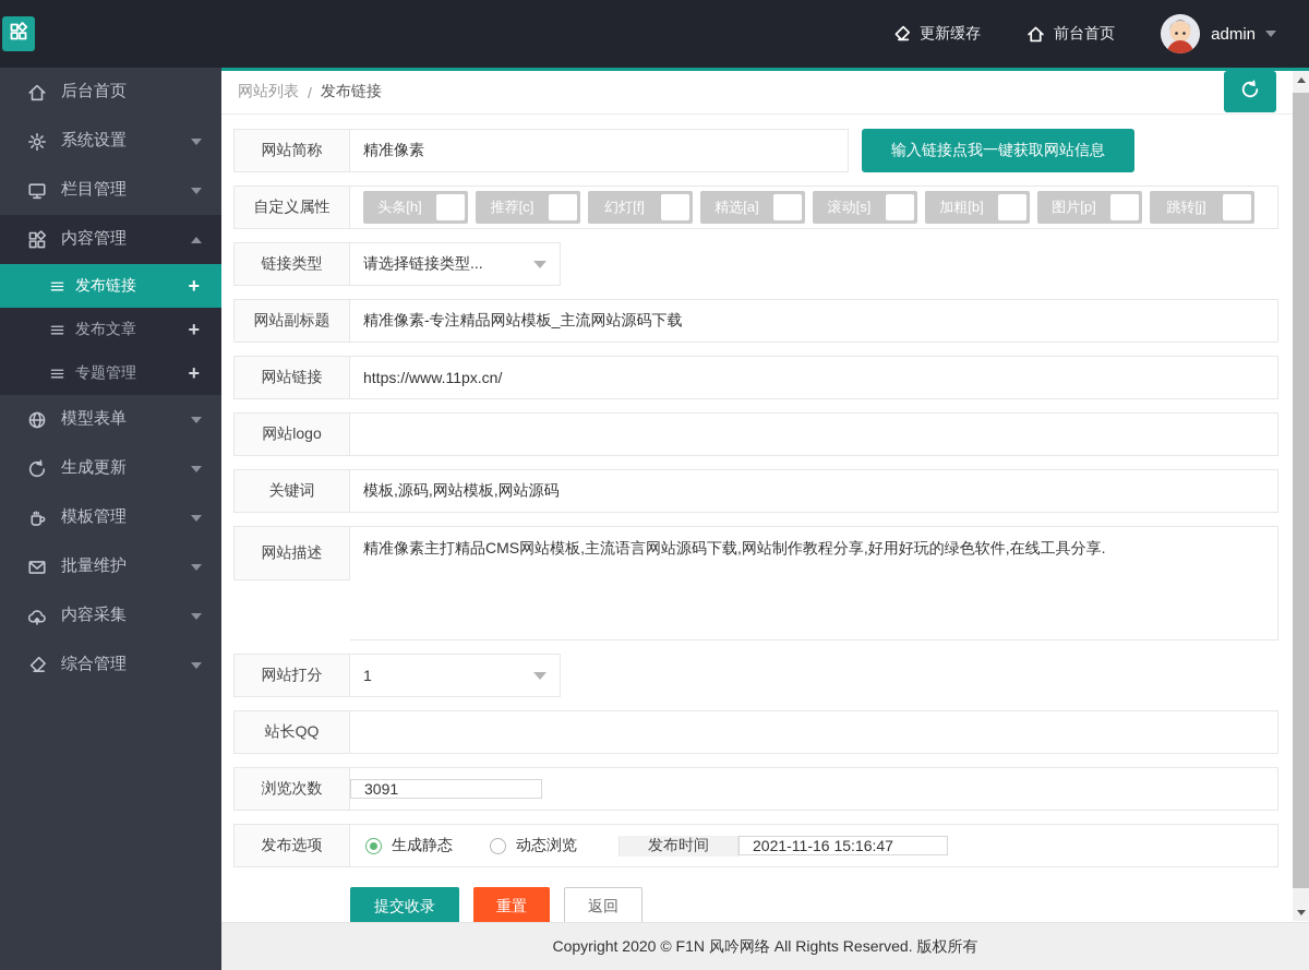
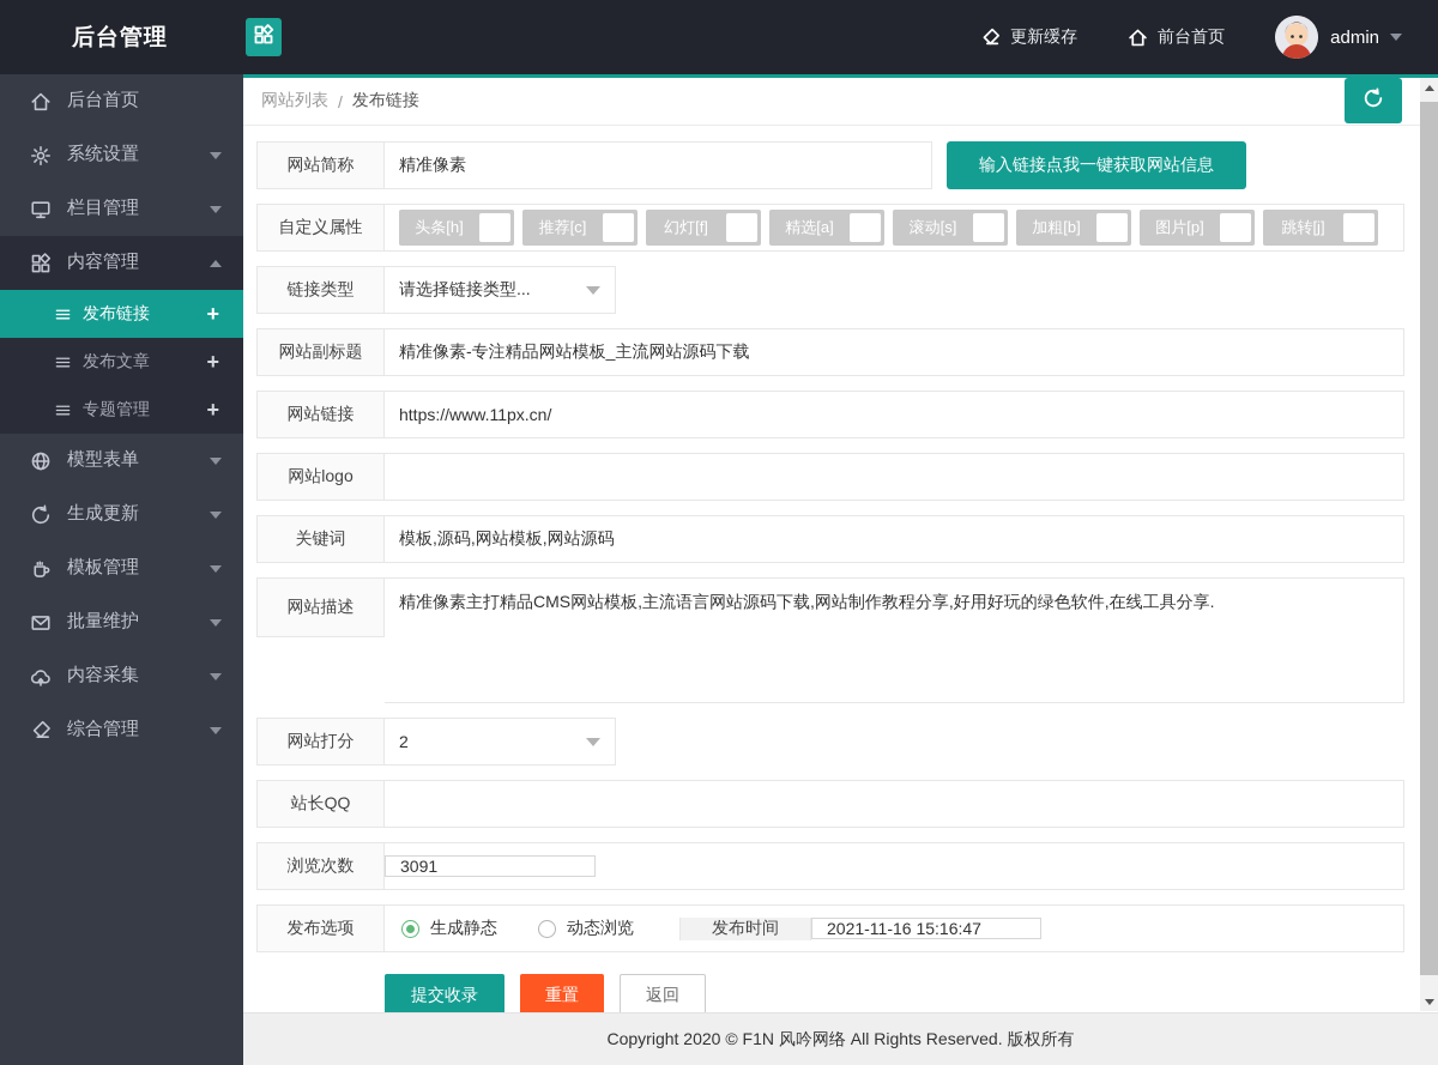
+ 后台管理
  更新缓存
  前台首页
  admin
  后台首页
  系统设置
  栏目管理
  内容管理
  发布链接
  +
  发布文章
  +
  专题管理
  +
  模型表单
  生成更新
  模板管理
  批量维护
  内容采集
  综合管理
  网站列表
  /
  发布链接
  网站简称
  精准像素
  输入链接点我一键获取网站信息
  自定义属性
  头条[h]
  推荐[c]
  幻灯[f]
  精选[a]
  滚动[s]
  加粗[b]
  图片[p]
  跳转[j]
  链接类型
  请选择链接类型...
  网站副标题
  精准像素-专注精品网站模板_主流网站源码下载
  网站链接
  https://www.11px.cn/
  网站logo
  关键词
  模板,源码,网站模板,网站源码
  网站描述
  精准像素主打精品CMS网站模板,主流语言网站源码下载,网站制作教程分享,好用好玩的绿色软件,在线工具分享.
  网站打分
- 1
+ 2
  站长QQ
  浏览次数
  3091
  发布选项
  生成静态
  动态浏览
  发布时间
  2021-11-16 15:16:47
  提交收录
  重置
  返回
  Copyright 2020 © F1N 风吟网络 All Rights Reserved. 版权所有
